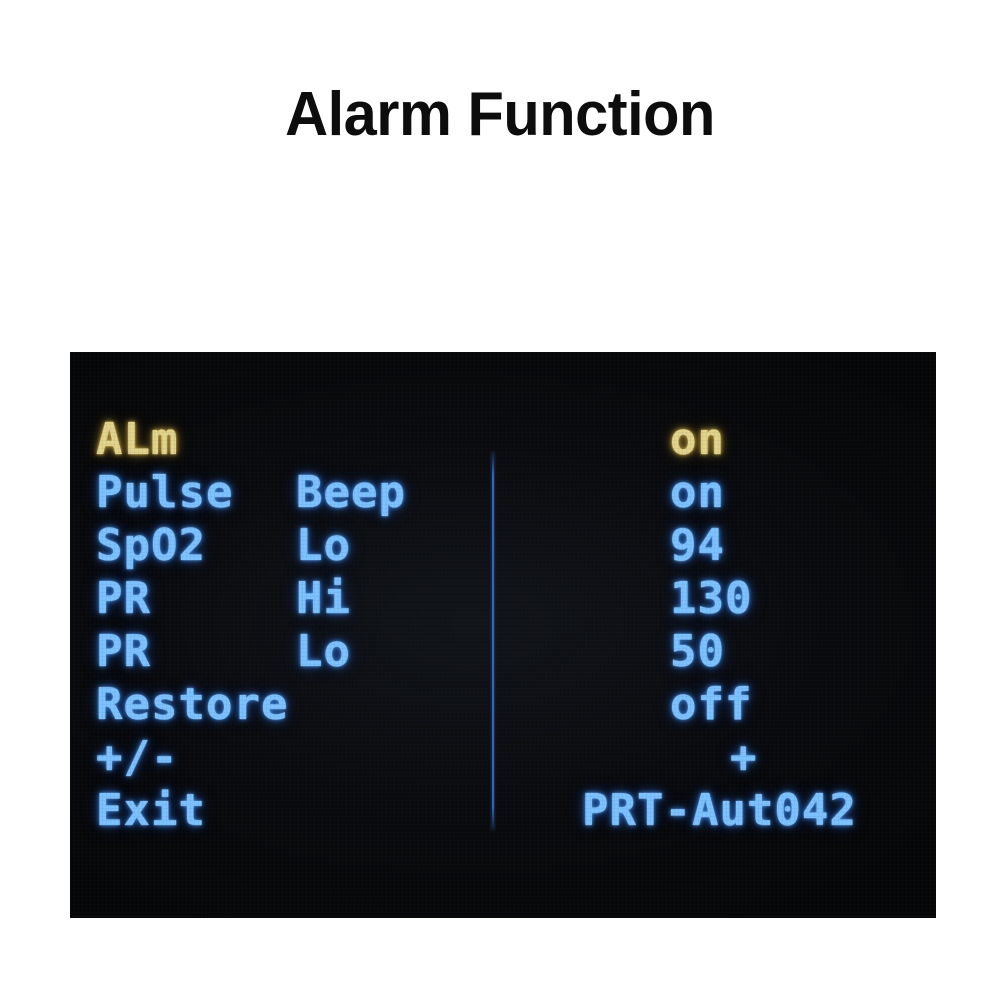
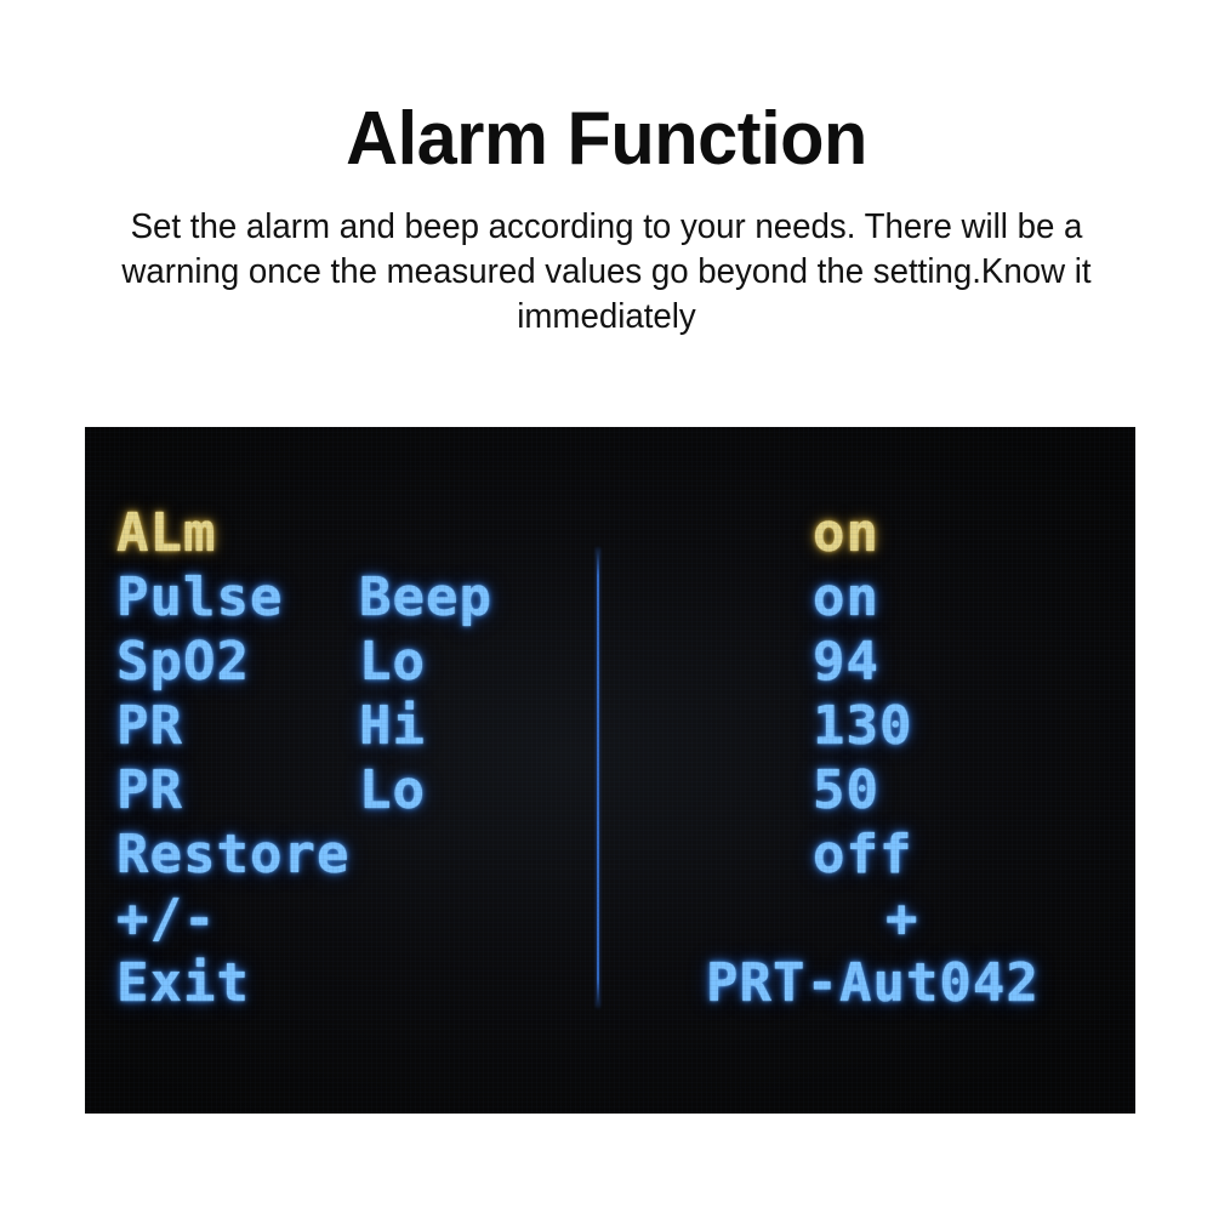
  Alarm Function
+ Set the alarm and beep according to your needs. There will be a warning once the measured values go beyond the setting.Know it immediately
